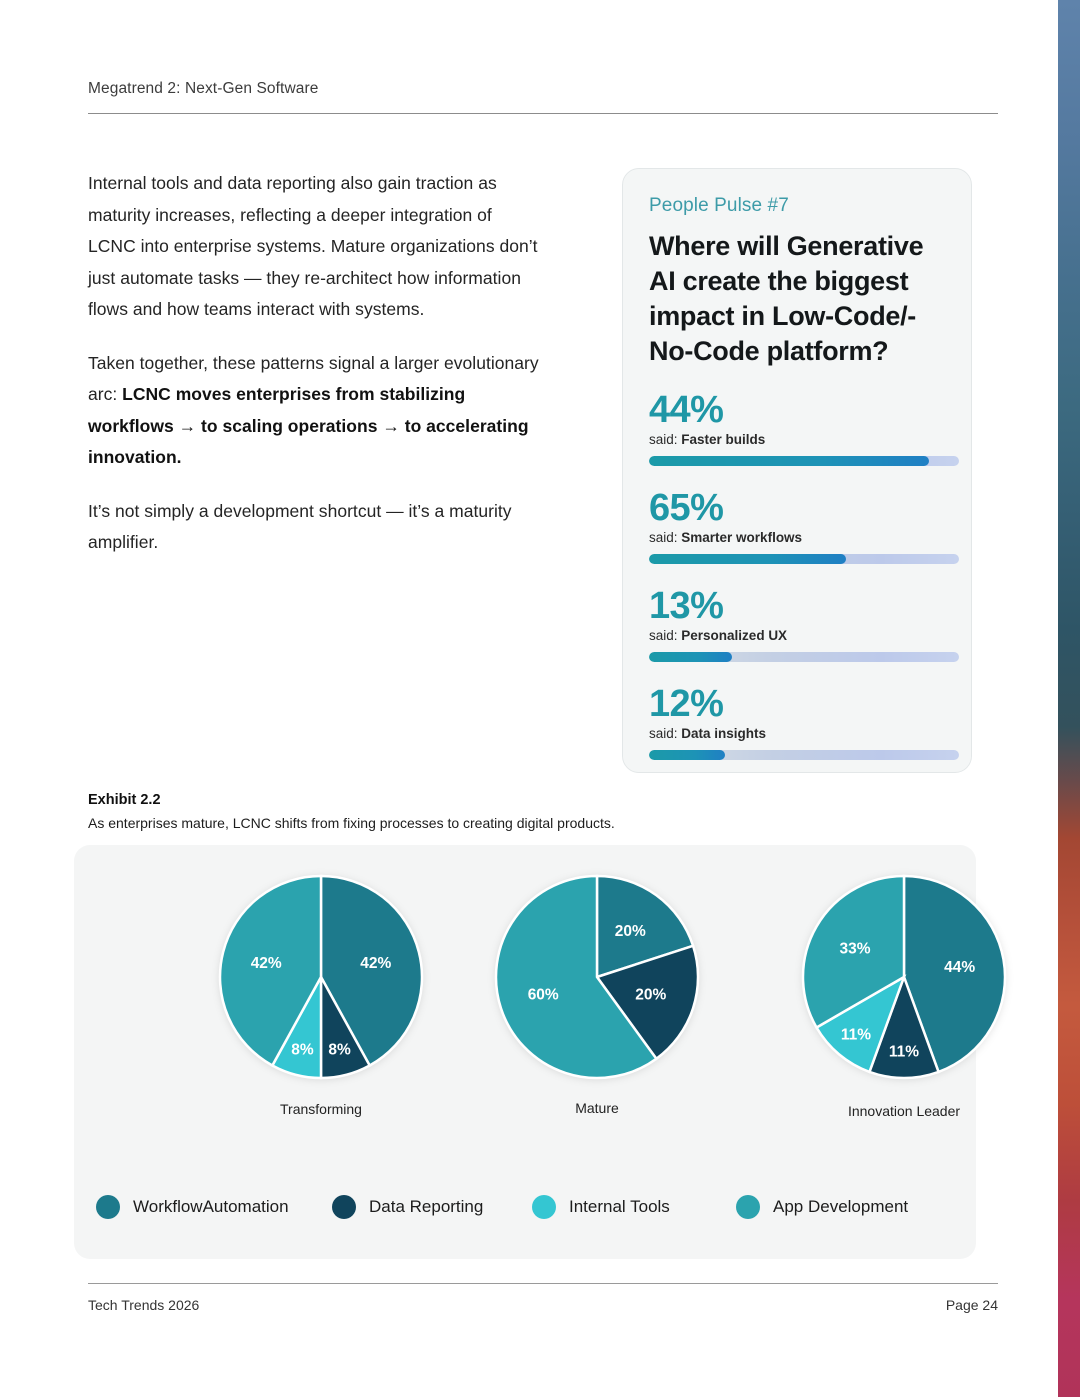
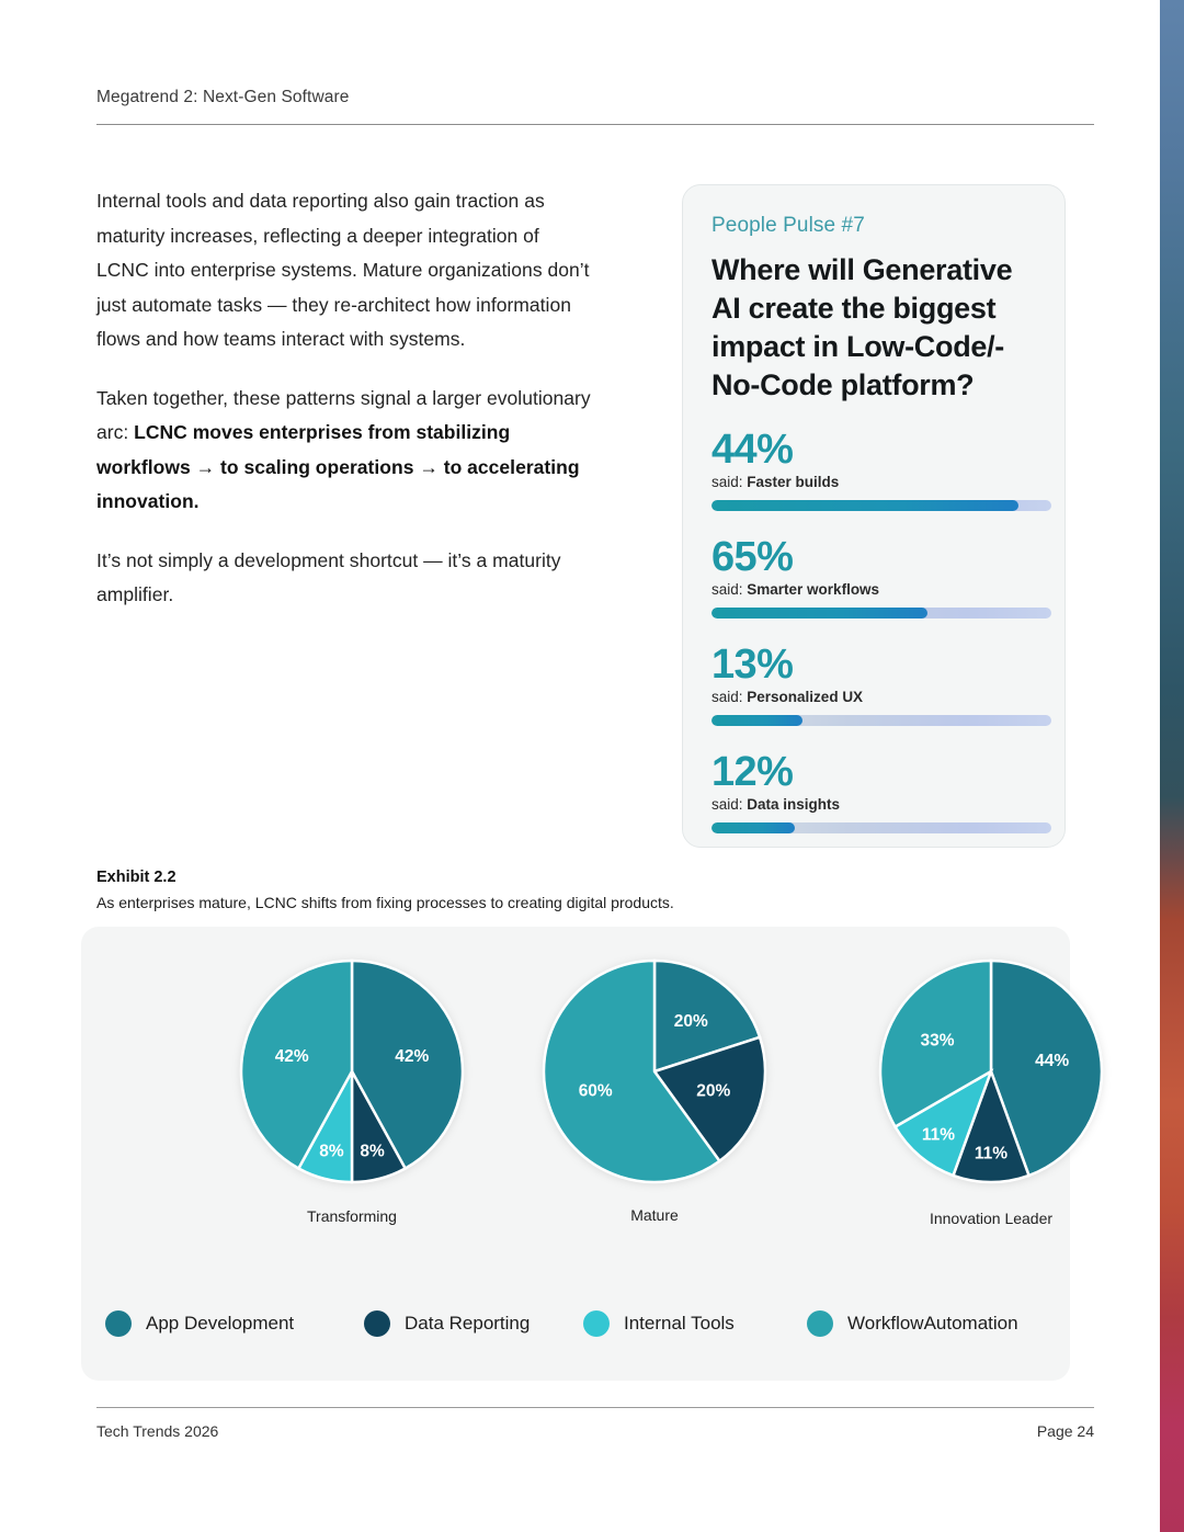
  Megatrend 2: Next-Gen Software
  Internal tools and data reporting also gain traction as maturity increases, reflecting a deeper integration of LCNC into enterprise systems. Mature organizations don’t just automate tasks — they re-architect how information flows and how teams interact with systems.
  Taken together, these patterns signal a larger evolutionary arc: LCNC moves enterprises from stabilizing workflows → to scaling operations → to accelerating innovation.
  It’s not simply a development shortcut — it’s a maturity amplifier.
  People Pulse #7
  Where will Generative AI create the biggest impact in Low-Code/-No-Code platform?
  44%
  said: Faster builds
  65%
  said: Smarter workflows
  13%
  said: Personalized UX
  12%
  said: Data insights
  Exhibit 2.2
  As enterprises mature, LCNC shifts from fixing processes to creating digital products.
  42%
  8%
  8%
  42%
  Transforming
  20%
  20%
  60%
  Mature
  44%
  11%
  11%
  33%
  Innovation Leader
- WorkflowAutomation
+ App Development
  Data Reporting
  Internal Tools
- App Development
+ WorkflowAutomation
  Tech Trends 2026
  Page 24
